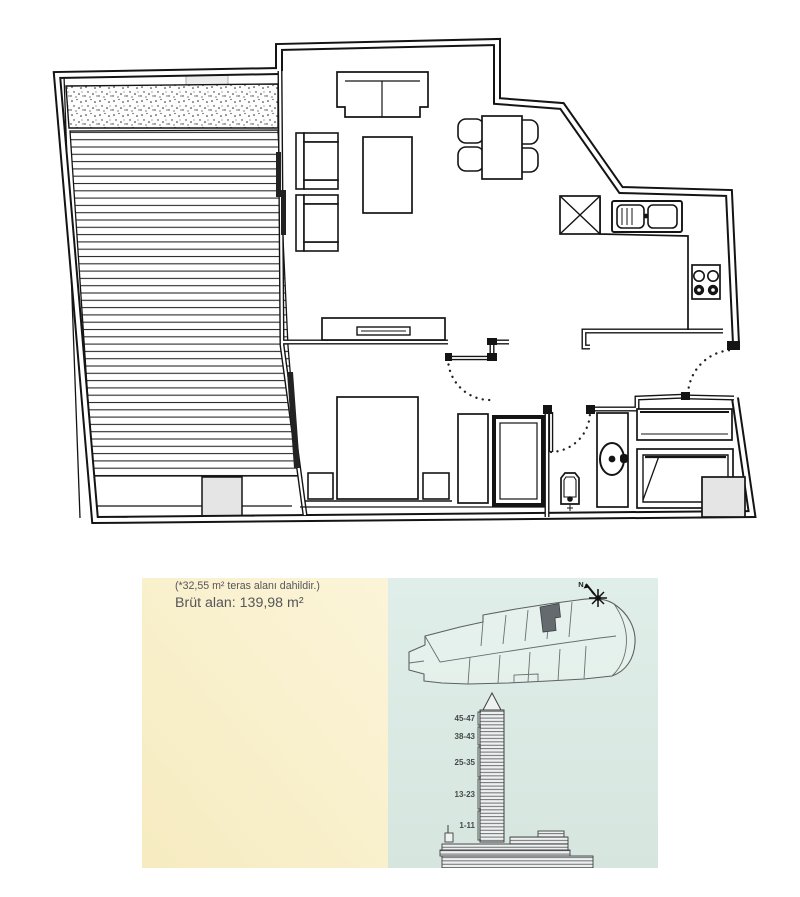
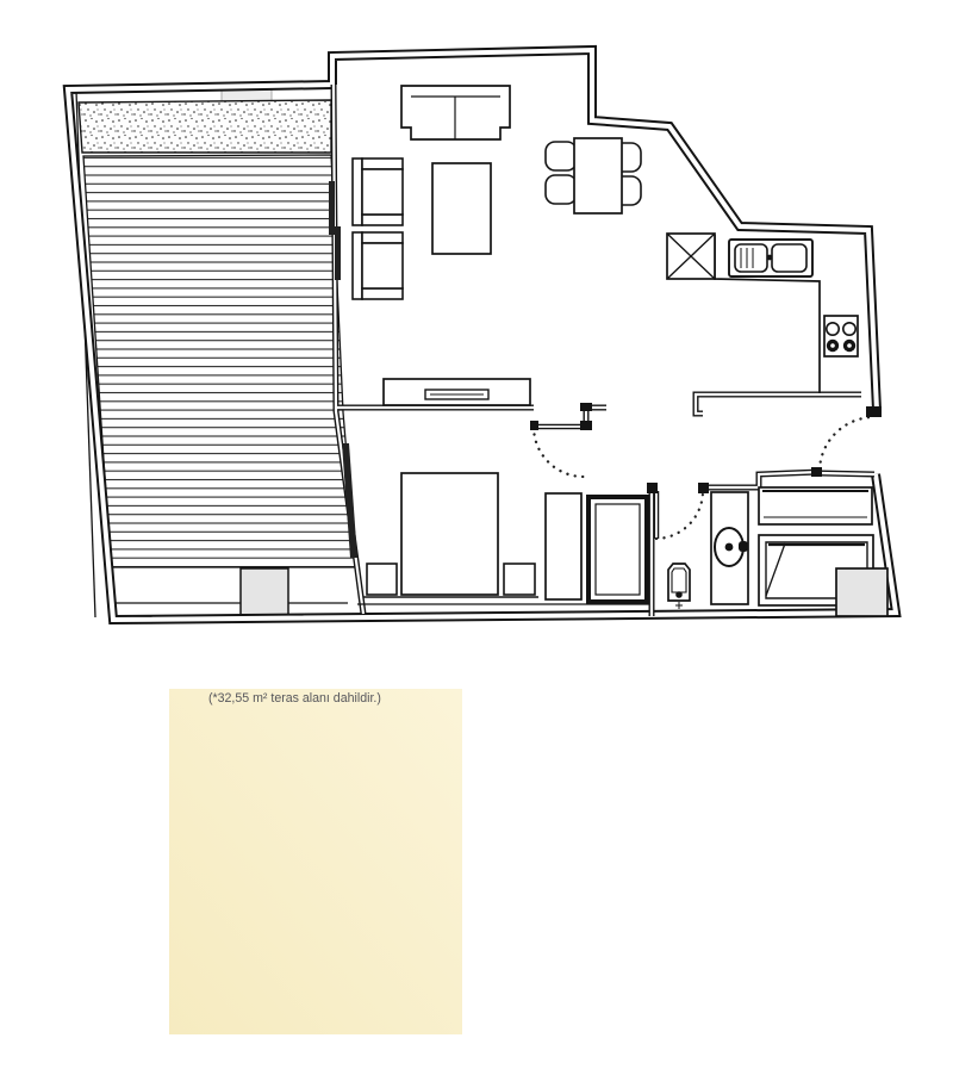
  (*32,55 m² teras alanı dahildir.)
- Brüt alan: 139,98 m²
- N
- 45-47
- 38-43
- 25-35
- 13-23
- 1-11
